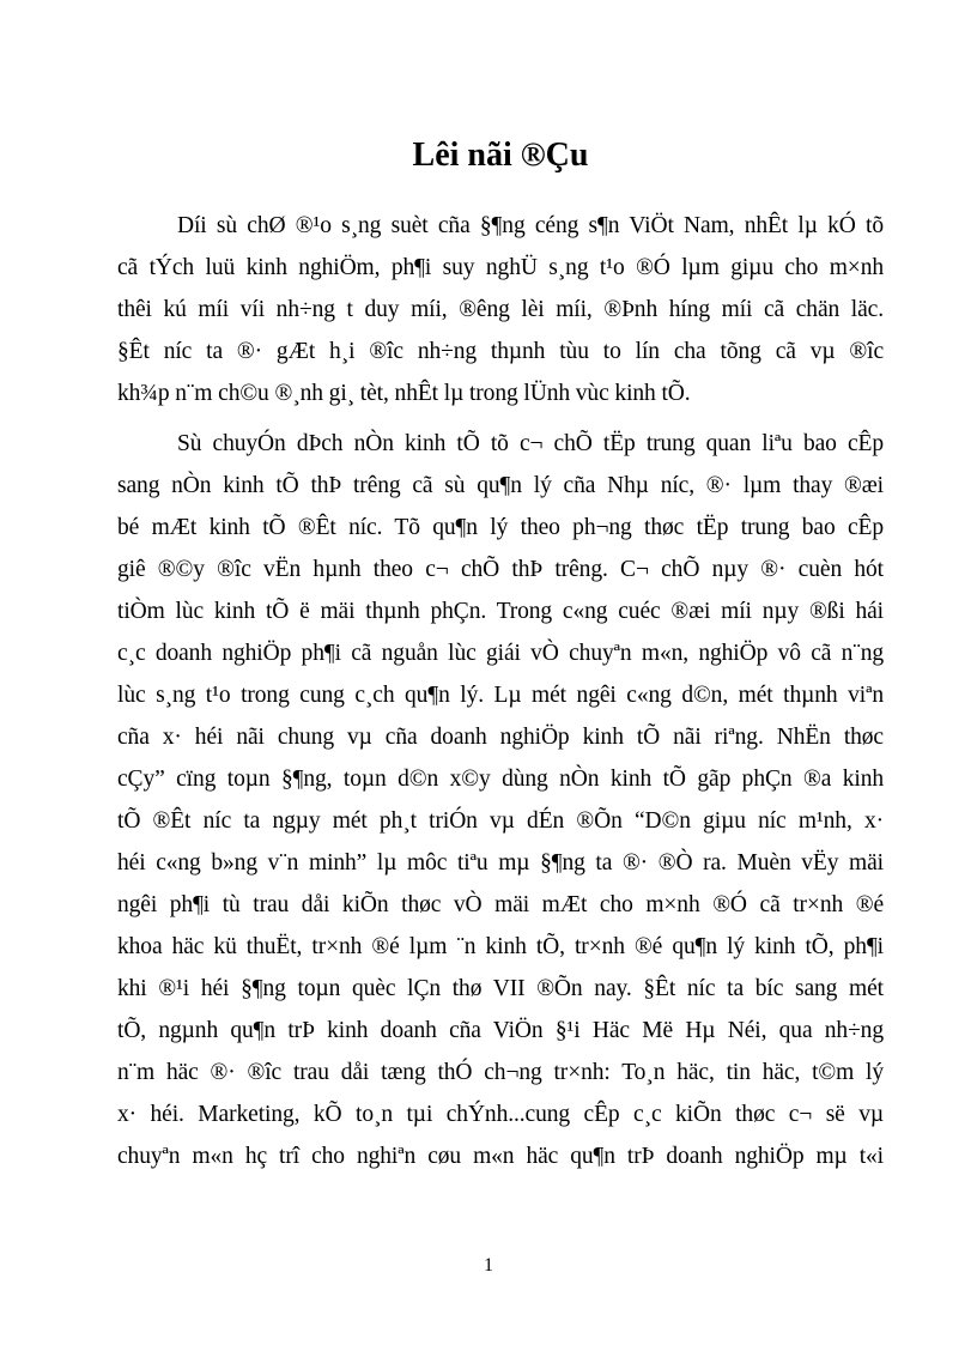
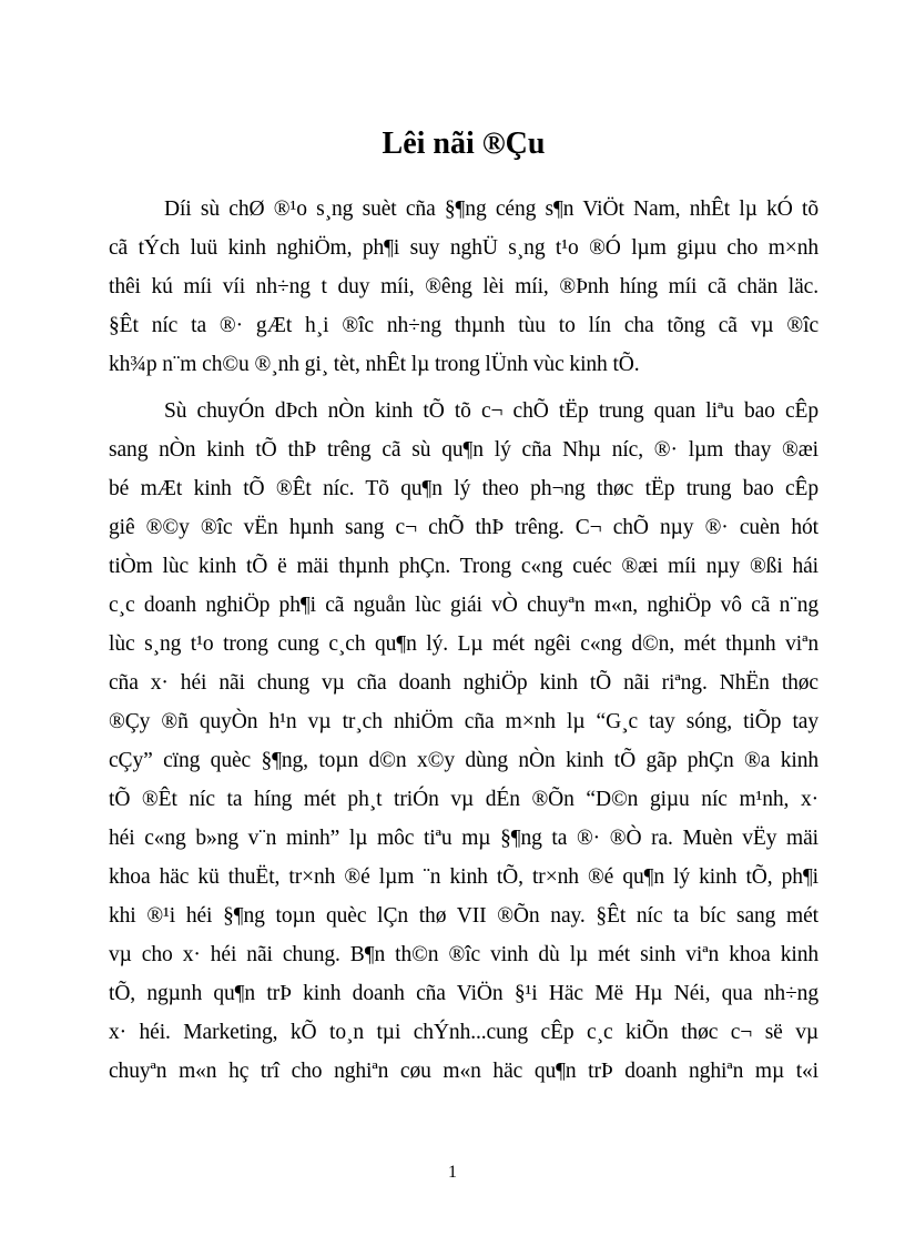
  Lêi nãi ®Çu
  Díi sù chØ ®¹o s¸ng suèt cña §¶ng céng s¶n ViÖt Nam, nhÊt lµ kÓ tõ
  cã tÝch luü kinh nghiÖm, ph¶i suy nghÜ s¸ng t¹o ®Ó lµm giµu cho m×nh
  thêi kú míi víi nh÷ng t duy míi, ®êng lèi míi, ®Þnh híng míi cã chän läc.
  §Êt níc ta ®· gÆt h¸i ®îc nh÷ng thµnh tùu to lín cha tõng cã vµ ®îc
  kh¾p n¨m ch©u ®¸nh gi¸ tèt, nhÊt lµ trong lÜnh vùc kinh tÕ.
  Sù chuyÓn dÞch nÒn kinh tÕ tõ c¬ chÕ tËp trung quan liªu bao cÊp
  sang nÒn kinh tÕ thÞ trêng cã sù qu¶n lý cña Nhµ níc, ®· lµm thay ®æi
  bé mÆt kinh tÕ ®Êt níc. Tõ qu¶n lý theo ph¬ng thøc tËp trung bao cÊp
- giê ®©y ®îc vËn hµnh theo c¬ chÕ thÞ trêng. C¬ chÕ nµy ®· cuèn hót
+ giê ®©y ®îc vËn hµnh sang c¬ chÕ thÞ trêng. C¬ chÕ nµy ®· cuèn hót
  tiÒm lùc kinh tÕ ë mäi thµnh phÇn. Trong c«ng cuéc ®æi míi nµy ®ßi hái
  c¸c doanh nghiÖp ph¶i cã nguån lùc giái vÒ chuyªn m«n, nghiÖp vô cã n¨ng
  lùc s¸ng t¹o trong cung c¸ch qu¶n lý. Lµ mét ngêi c«ng d©n, mét thµnh viªn
  cña x· héi nãi chung vµ cña doanh nghiÖp kinh tÕ nãi riªng. NhËn thøc
+ ®Çy ®ñ quyÒn h¹n vµ tr¸ch nhiÖm cña m×nh lµ “G¸c tay sóng, tiÕp tay
- cÇy” cïng toµn §¶ng, toµn d©n x©y dùng nÒn kinh tÕ gãp phÇn ®a kinh
+ cÇy” cïng quèc §¶ng, toµn d©n x©y dùng nÒn kinh tÕ gãp phÇn ®a kinh
- tÕ ®Êt níc ta ngµy mét ph¸t triÓn vµ dÉn ®Õn “D©n giµu níc m¹nh, x·
+ tÕ ®Êt níc ta híng mét ph¸t triÓn vµ dÉn ®Õn “D©n giµu níc m¹nh, x·
  héi c«ng b»ng v¨n minh” lµ môc tiªu mµ §¶ng ta ®· ®Ò ra. Muèn vËy mäi
- ngêi ph¶i tù trau dåi kiÕn thøc vÒ mäi mÆt cho m×nh ®Ó cã tr×nh ®é
  khoa häc kü thuËt, tr×nh ®é lµm ¨n kinh tÕ, tr×nh ®é qu¶n lý kinh tÕ, ph¶i
  khi ®¹i héi §¶ng toµn quèc lÇn thø VII ®Õn nay. §Êt níc ta bíc sang mét
+ vµ cho x· héi nãi chung. B¶n th©n ®îc vinh dù lµ mét sinh viªn khoa kinh
  tÕ, ngµnh qu¶n trÞ kinh doanh cña ViÖn §¹i Häc Më Hµ Néi, qua nh÷ng
- n¨m häc ®· ®îc trau dåi tæng thÓ ch¬ng tr×nh: To¸n häc, tin häc, t©m lý
  x· héi. Marketing, kÕ to¸n tµi chÝnh...cung cÊp c¸c kiÕn thøc c¬ së vµ
- chuyªn m«n hç trî cho nghiªn cøu m«n häc qu¶n trÞ doanh nghiÖp mµ t«i
+ chuyªn m«n hç trî cho nghiªn cøu m«n häc qu¶n trÞ doanh nghiªn mµ t«i
  1
